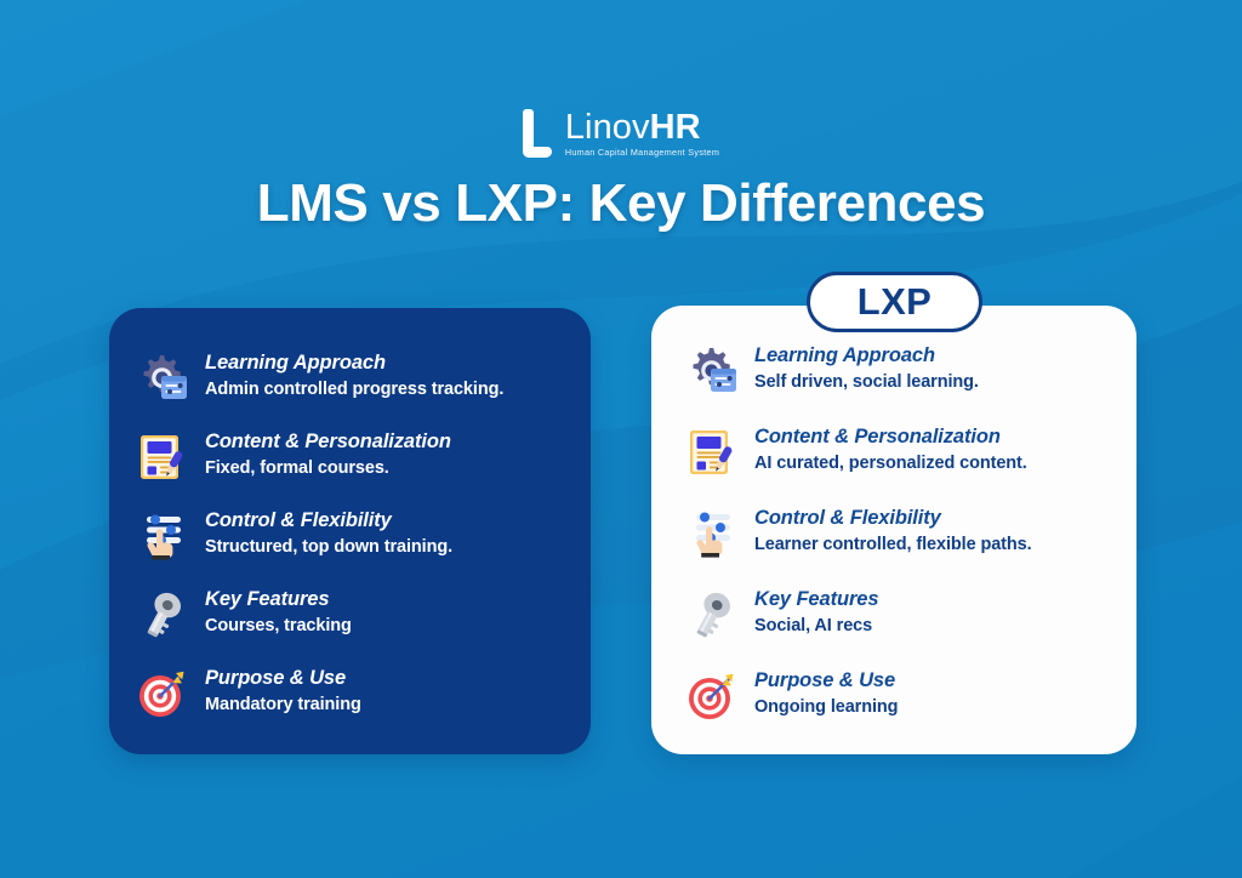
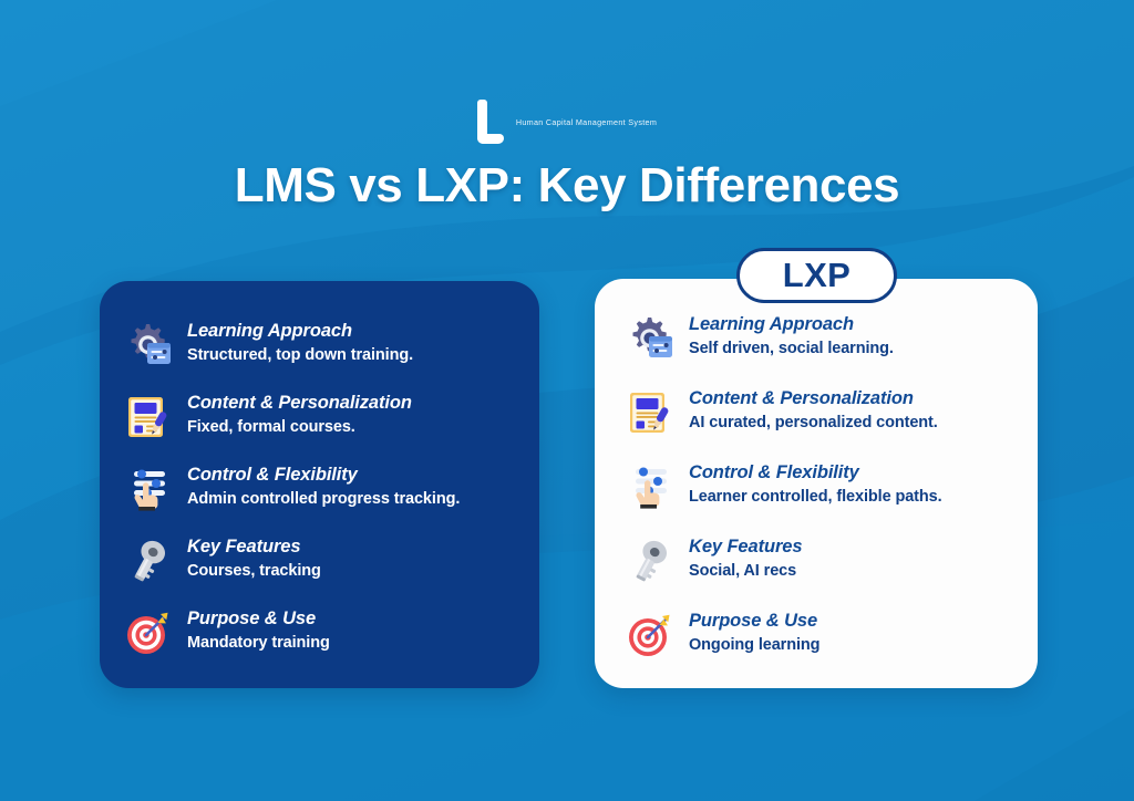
- LinovHR
  Human Capital Management System
  LMS vs LXP: Key Differences
  Learning Approach
- Admin controlled progress tracking.
+ Structured, top down training.
  Content & Personalization
  Fixed, formal courses.
  Control & Flexibility
- Structured, top down training.
+ Admin controlled progress tracking.
  Key Features
  Courses, tracking
  Purpose & Use
  Mandatory training
  Learning Approach
  Self driven, social learning.
  Content & Personalization
  AI curated, personalized content.
  Control & Flexibility
  Learner controlled, flexible paths.
  Key Features
  Social, AI recs
  Purpose & Use
  Ongoing learning
  LXP
